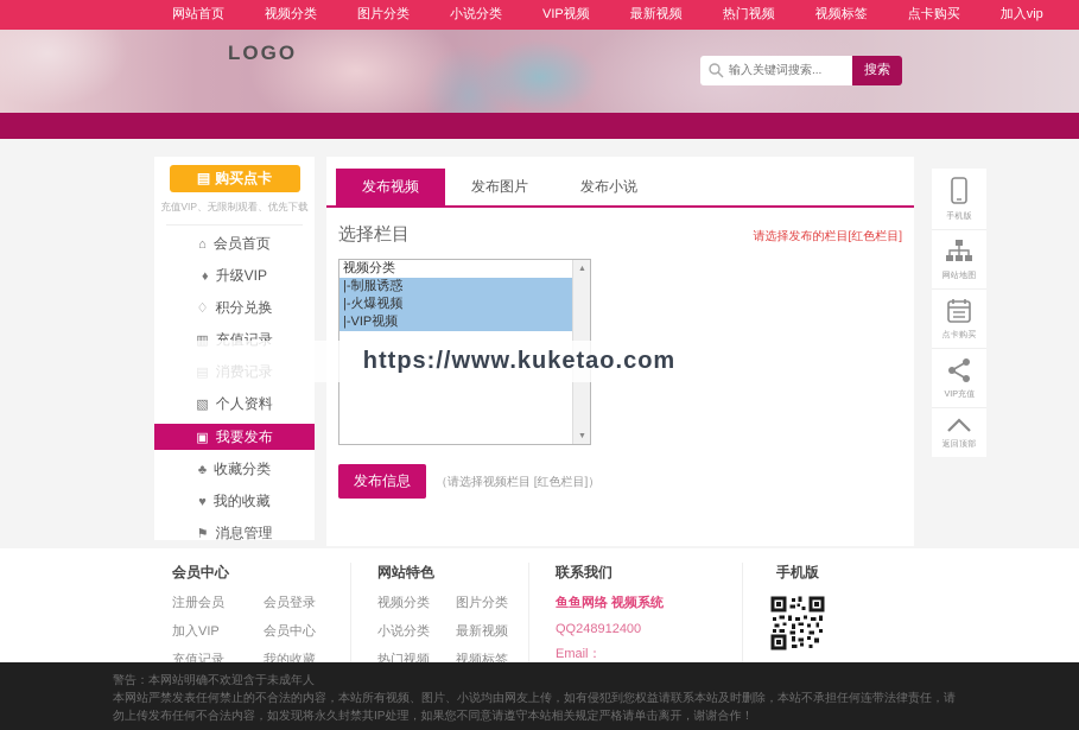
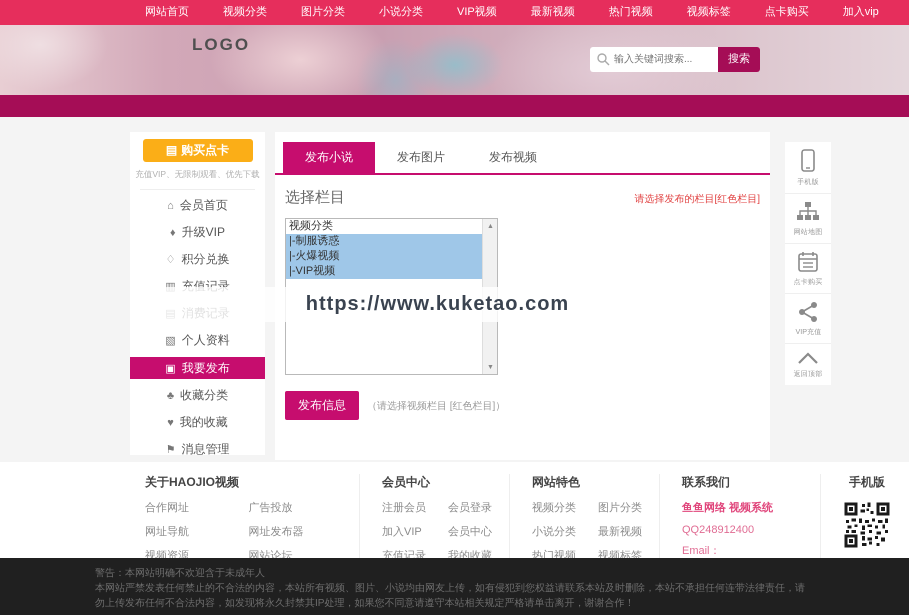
  网站首页
  视频分类
  图片分类
  小说分类
  VIP视频
  最新视频
  热门视频
  视频标签
  点卡购买
  加入vip
  LOGO
  输入关键词搜索...
  搜索
  ▤ 购买点卡
  充值VIP、无限制观看、优先下载
  ⌂
  会员首页
  ♦
  升级VIP
  ♢
  积分兑换
  ▥
  充值记录
  消费记录
  ▧
  个人资料
  ▣
  我要发布
  ♣
  收藏分类
  ♥
  我的收藏
  ⚑
  消息管理
- 发布视频
+ 发布小说
  发布图片
- 发布小说
+ 发布视频
  选择栏目
  请选择发布的栏目[红色栏目]
  视频分类
  |-制服诱惑
  |-火爆视频
  |-VIP视频
  发布信息
  （请选择视频栏目 [红色栏目]）
  https://www.kuketao.com
  手机版
  网站地图
  点卡购买
  VIP充值
  返回顶部
+ 关于HAOJIO视频
+ 合作网址
+ 广告投放
+ 网址导航
+ 网址发布器
+ 视频资源
+ 网站论坛
  会员中心
  注册会员
  会员登录
  加入VIP
  会员中心
  充值记录
  我的收藏
  网站特色
  视频分类
  图片分类
  小说分类
  最新视频
  热门视频
  视频标签
  联系我们
  鱼鱼网络 视频系统
  QQ248912400
  手机版
  警告：本网站明确不欢迎含于未成年人
  本网站严禁发表任何禁止的不合法的内容，本站所有视频、图片、小说均由网友上传，如有侵犯到您权益请联系本站及时删除，本站不承担任何连带法律责任，请勿上传发布任何不合法内容，如发现将永久封禁其IP处理，如果您不同意请遵守本站相关规定严格请单击离开，谢谢合作！
